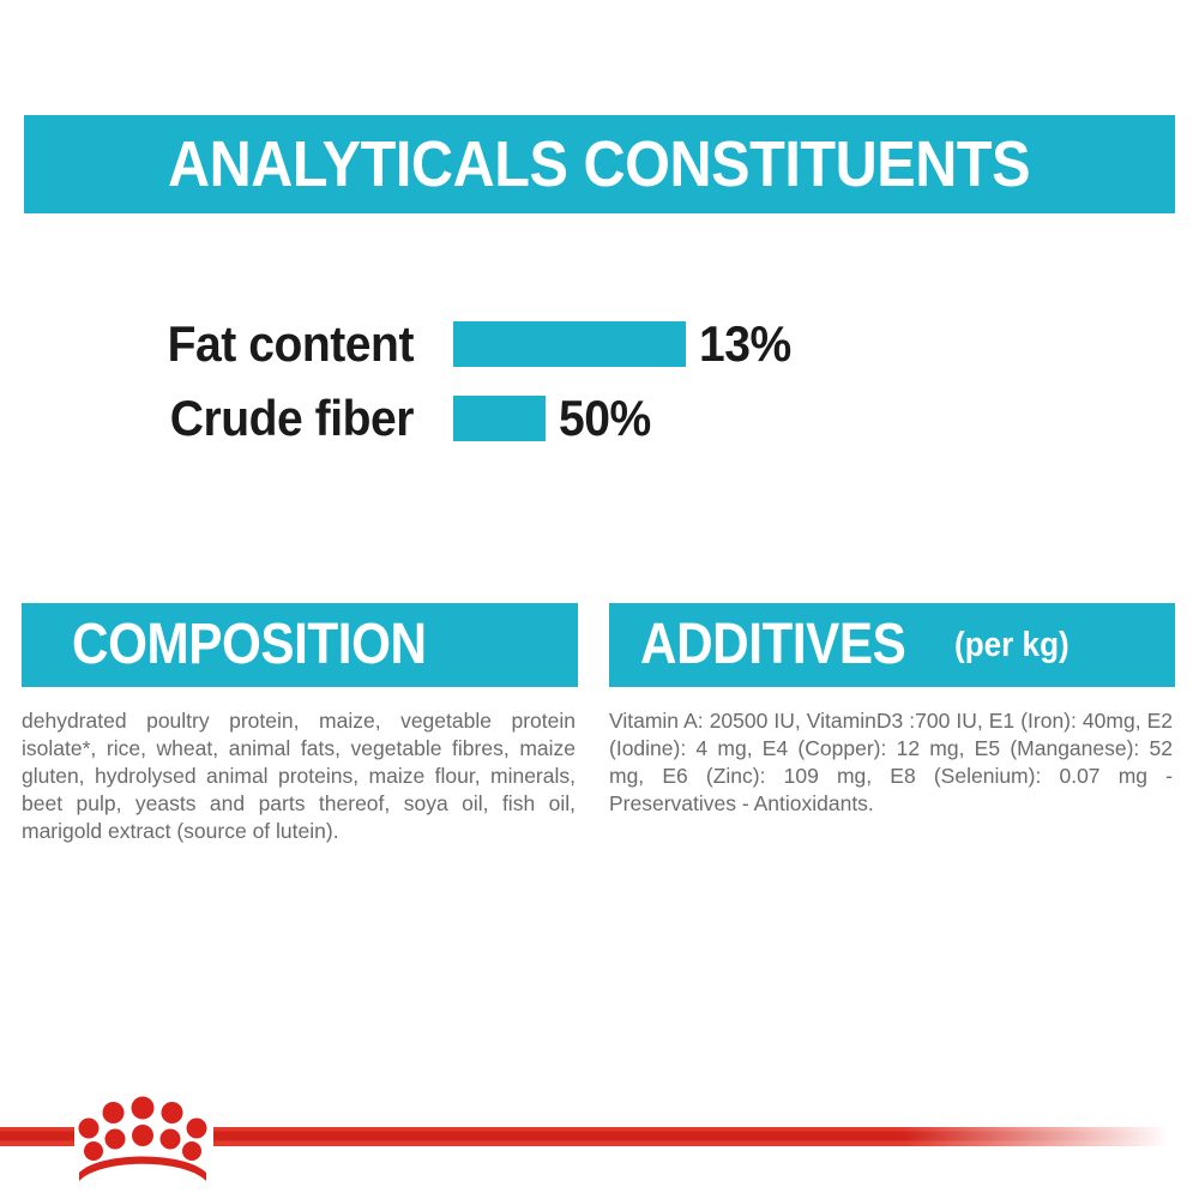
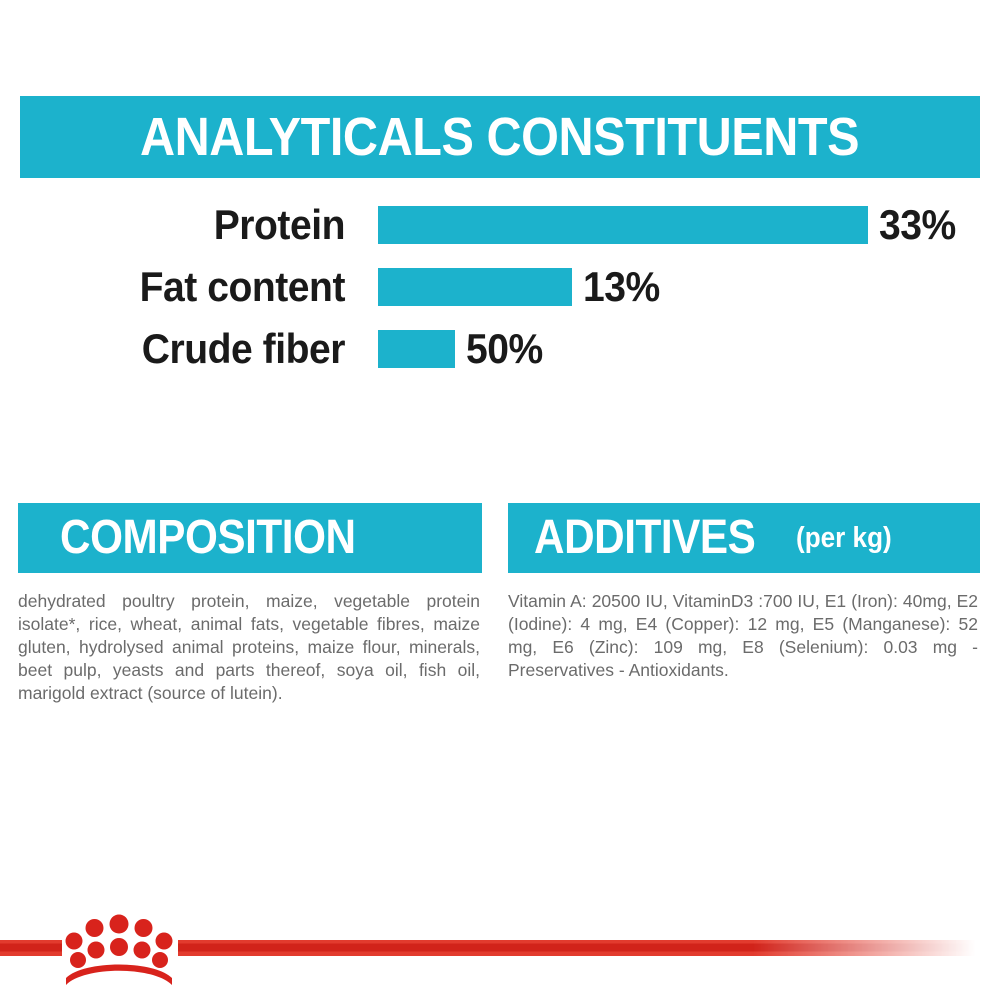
  ANALYTICALS CONSTITUENTS
+ Protein
+ 33%
  Fat content
  13%
  Crude fiber
  50%
  COMPOSITION
  dehydrated poultry protein, maize, vegetable protein isolate*, rice, wheat, animal fats, vegetable fibres, maize gluten, hydrolysed animal proteins, maize flour, minerals, beet pulp, yeasts and parts thereof, soya oil, fish oil, marigold extract (source of lutein).
  ADDITIVES
  (per kg)
- Vitamin A: 20500 IU, VitaminD3 :700 IU, E1 (Iron): 40mg, E2 (Iodine): 4 mg, E4 (Copper): 12 mg, E5 (Manganese): 52 mg, E6 (Zinc): 109 mg, E8 (Selenium): 0.07 mg - Preservatives - Antioxidants.
+ Vitamin A: 20500 IU, VitaminD3 :700 IU, E1 (Iron): 40mg, E2 (Iodine): 4 mg, E4 (Copper): 12 mg, E5 (Manganese): 52 mg, E6 (Zinc): 109 mg, E8 (Selenium): 0.03 mg - Preservatives - Antioxidants.
